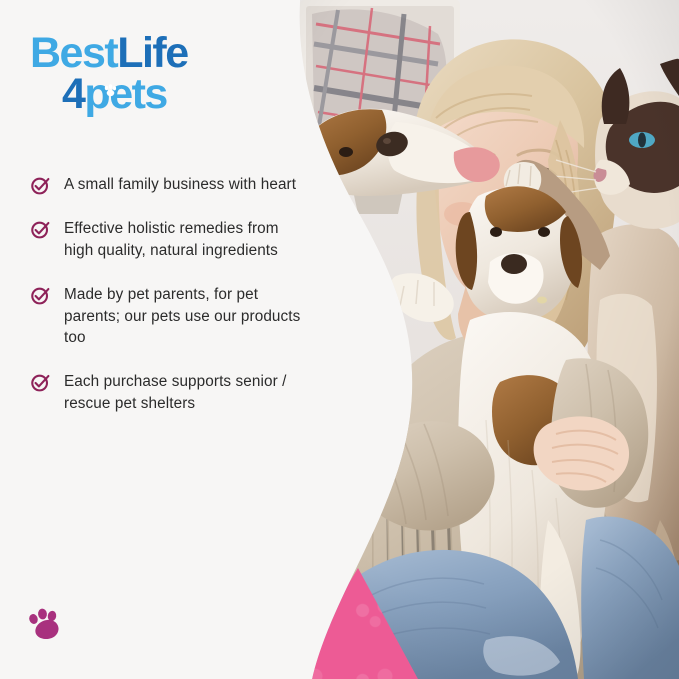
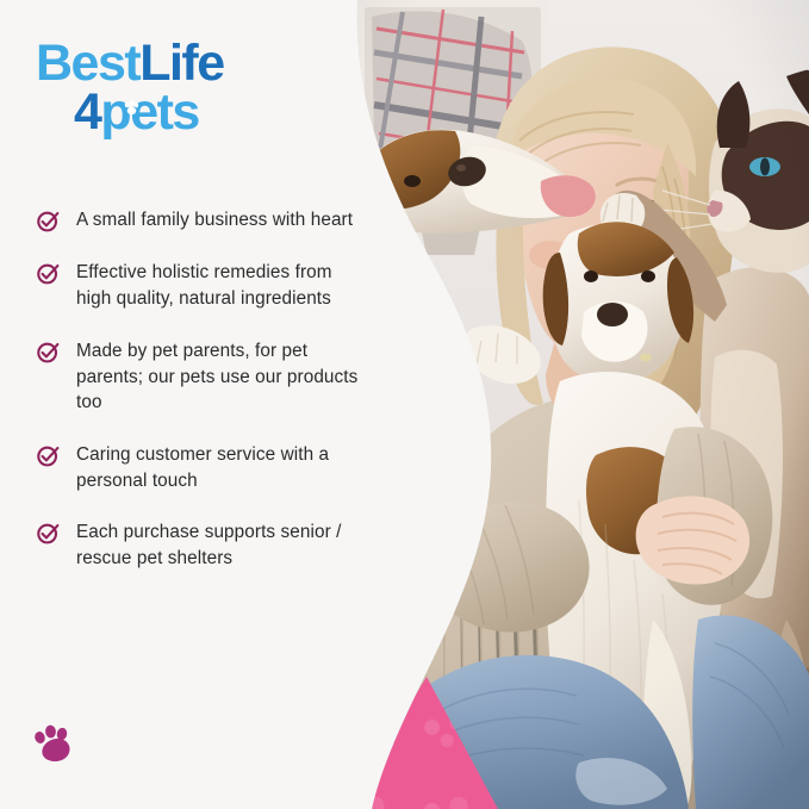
  BestLife
  4pets
  A small family business with heart
  Effective holistic remedies from high quality, natural ingredients
  Made by pet parents, for pet parents; our pets use our products too
+ Caring customer service with a personal touch
  Each purchase supports senior / rescue pet shelters
